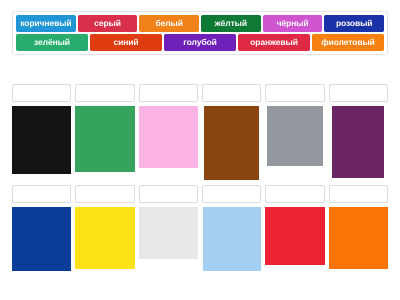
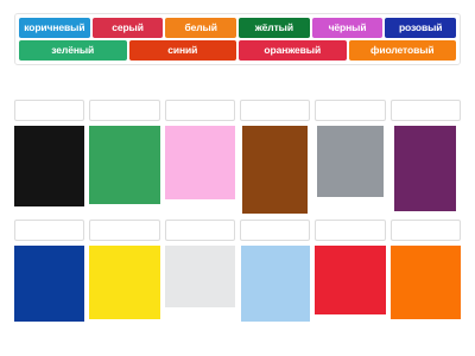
  коричневый
  серый
  белый
  жёлтый
  чёрный
  розовый
  зелёный
  синий
- голубой
  оранжевый
  фиолетовый
